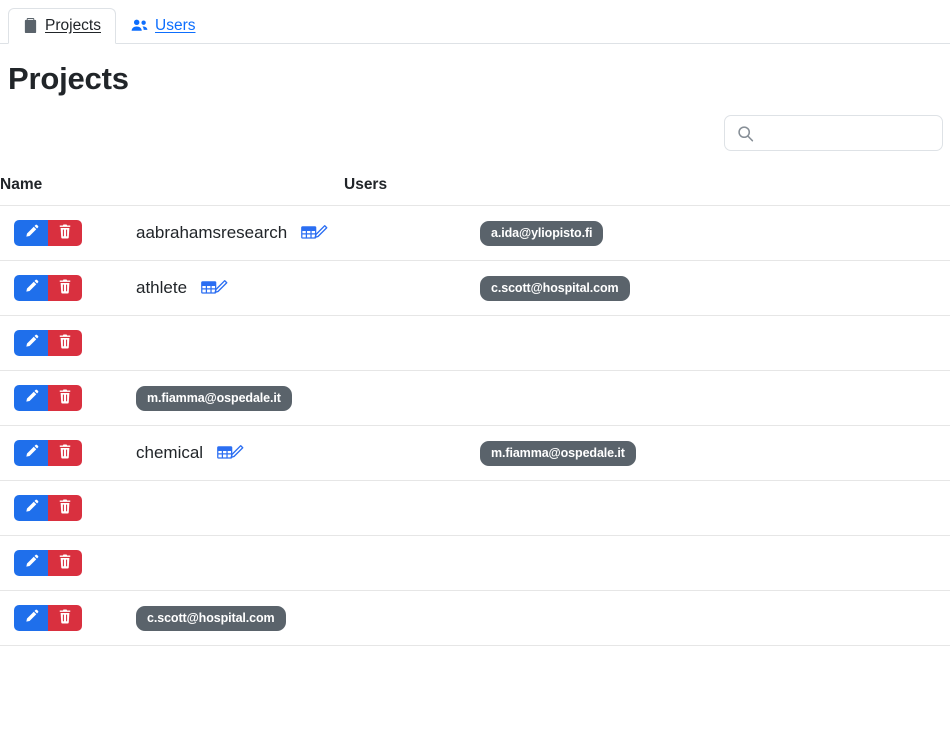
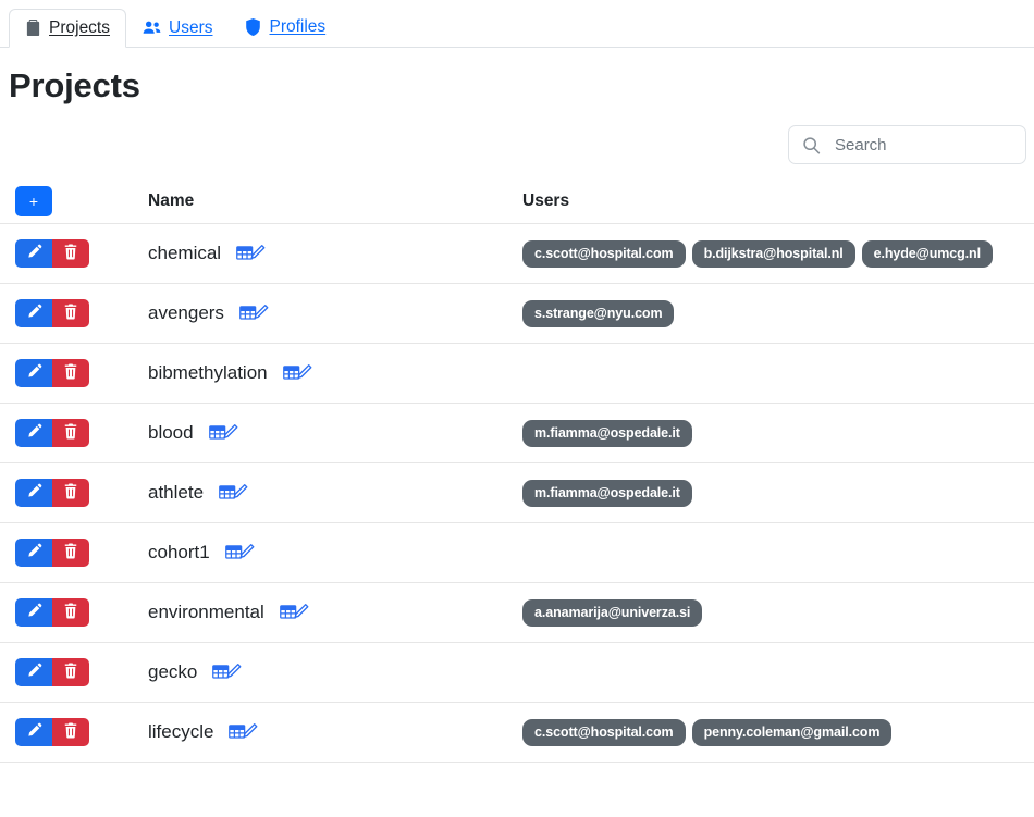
  Projects
  Users
+ Profiles
  Projects
+ Search
+ +
  Name
  Users
- aabrahamsresearch
- a.ida@yliopisto.fi
- athlete
+ chemical
  c.scott@hospital.com
+ b.dijkstra@hospital.nl
+ e.hyde@umcg.nl
+ avengers
+ s.strange@nyu.com
+ bibmethylation
+ blood
  m.fiamma@ospedale.it
- chemical
+ athlete
  m.fiamma@ospedale.it
+ cohort1
+ environmental
+ a.anamarija@univerza.si
+ gecko
+ lifecycle
  c.scott@hospital.com
+ penny.coleman@gmail.com
